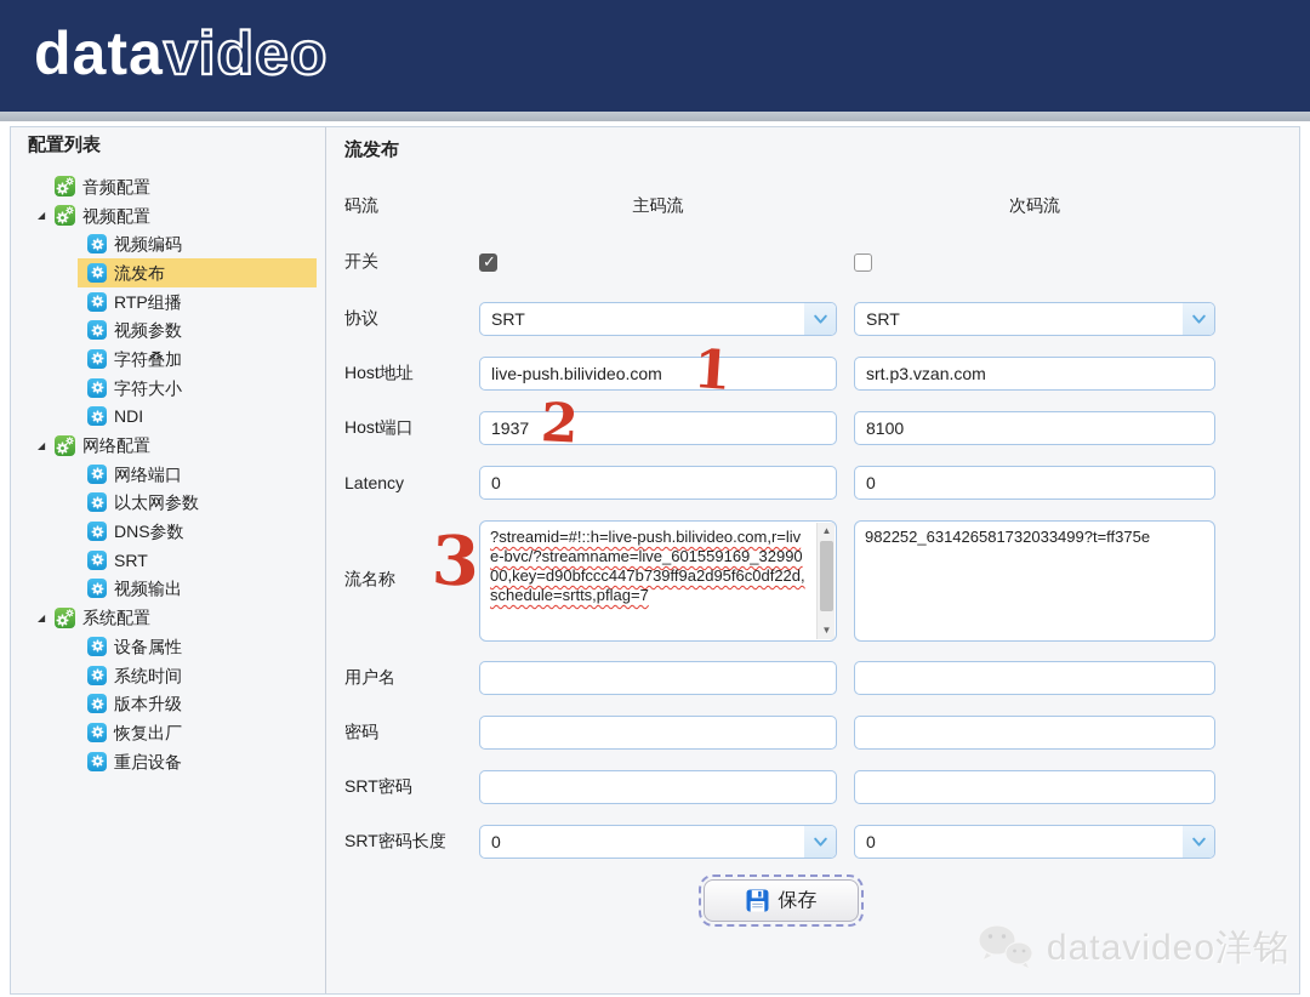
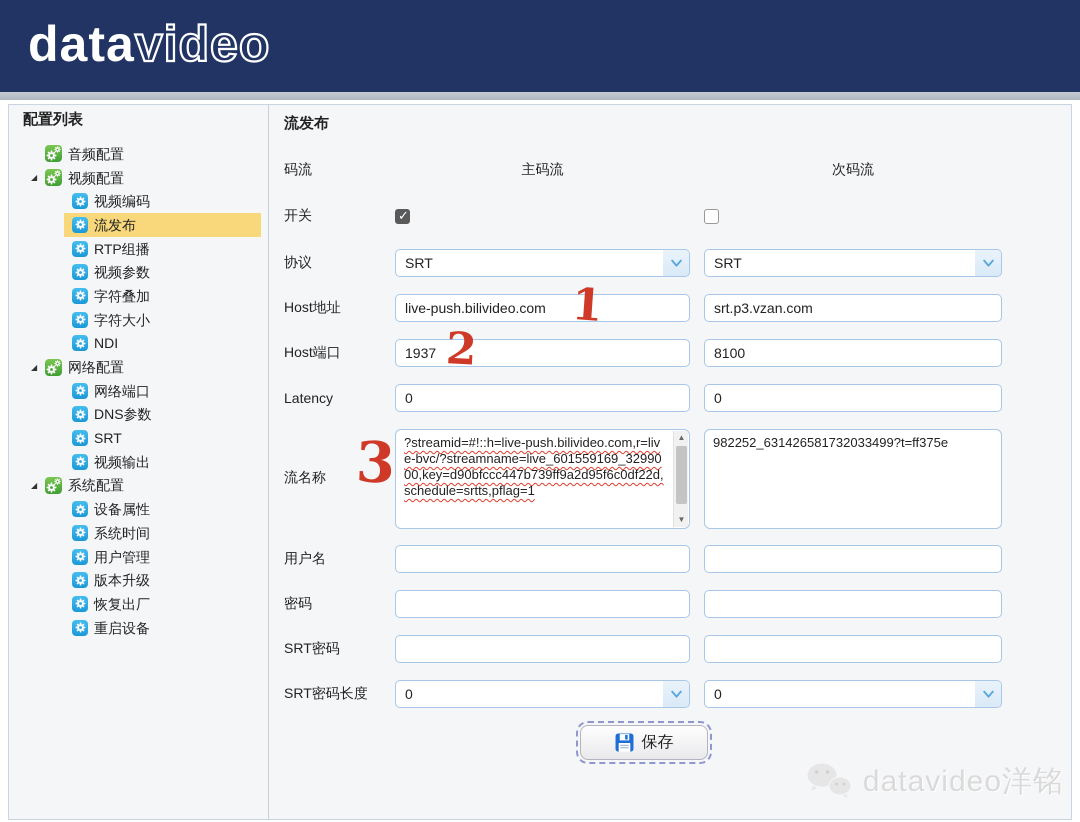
  datavideo
  配置列表
  音频配置
  ◢
  视频配置
  视频编码
  流发布
  RTP组播
  视频参数
  字符叠加
  字符大小
  NDI
  ◢
  网络配置
  网络端口
- 以太网参数
  DNS参数
  SRT
  视频输出
  ◢
  系统配置
  设备属性
  系统时间
+ 用户管理
  版本升级
  恢复出厂
  重启设备
  流发布
  码流
  主码流
  次码流
  开关
  协议
  SRT
  SRT
  Host地址
  live-push.bilivideo.com
  srt.p3.vzan.com
  Host端口
  1937
  8100
  Latency
  0
  0
  流名称
- ?streamid=#!::h=live-push.bilivideo.com,r=live-bvc/?streamname=live_601559169_3299000,key=d90bfccc447b739ff9a2d95f6c0df22d,schedule=srtts,pflag=7
+ ?streamid=#!::h=live-push.bilivideo.com,r=live-bvc/?streamname=live_601559169_3299000,key=d90bfccc447b739ff9a2d95f6c0df22d,schedule=srtts,pflag=1
  ▲
  ▼
  982252_631426581732033499?t=ff375e
  用户名
  密码
  SRT密码
  SRT密码长度
  0
  0
  保存
  datavideo洋铭
